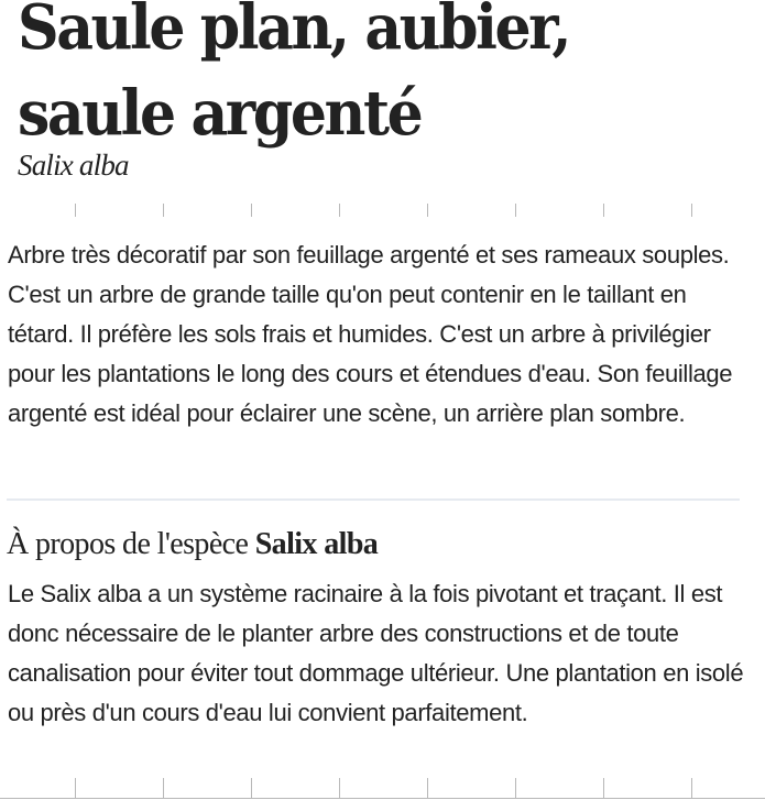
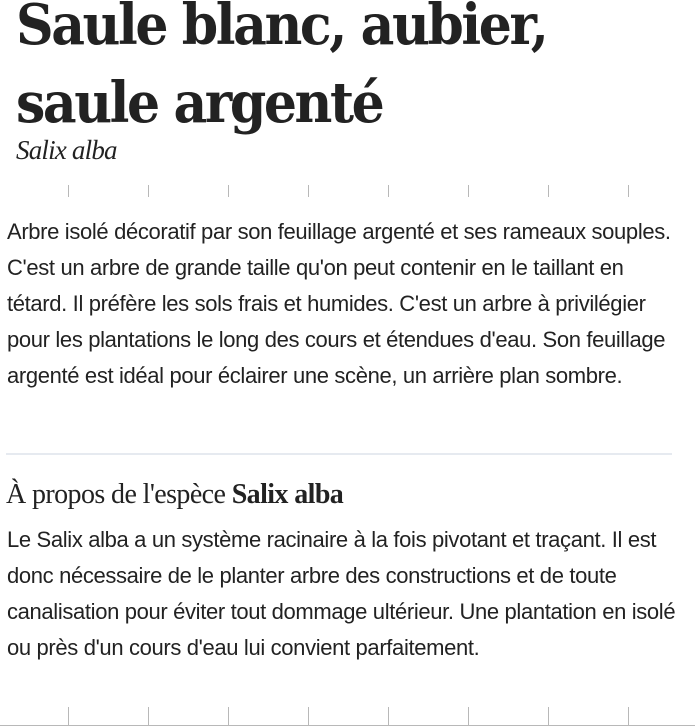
- Saule plan, aubier, saule argenté
+ Saule blanc, aubier, saule argenté
  Salix alba
- Arbre très décoratif par son feuillage argenté et ses rameaux souples. C'est un arbre de grande taille qu'on peut contenir en le taillant en tétard. Il préfère les sols frais et humides. C'est un arbre à privilégier pour les plantations le long des cours et étendues d'eau. Son feuillage argenté est idéal pour éclairer une scène, un arrière plan sombre.
+ Arbre isolé décoratif par son feuillage argenté et ses rameaux souples. C'est un arbre de grande taille qu'on peut contenir en le taillant en tétard. Il préfère les sols frais et humides. C'est un arbre à privilégier pour les plantations le long des cours et étendues d'eau. Son feuillage argenté est idéal pour éclairer une scène, un arrière plan sombre.
  À propos de l'espèce Salix alba
  Le Salix alba a un système racinaire à la fois pivotant et traçant. Il est donc nécessaire de le planter arbre des constructions et de toute canalisation pour éviter tout dommage ultérieur. Une plantation en isolé ou près d'un cours d'eau lui convient parfaitement.
